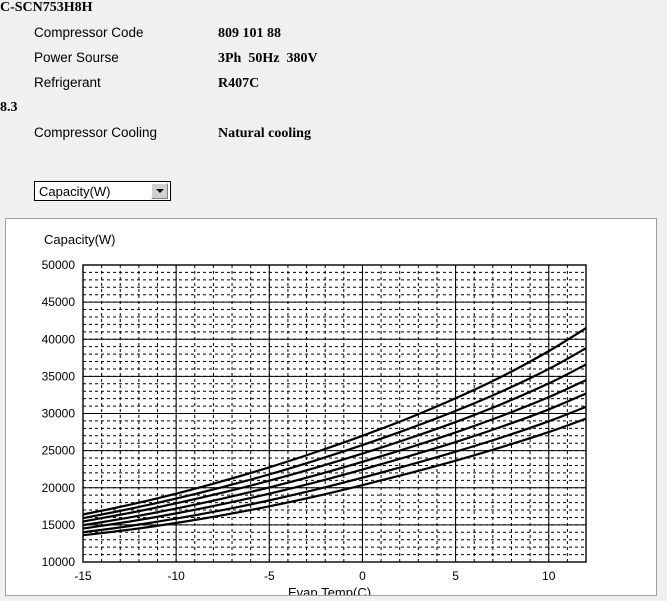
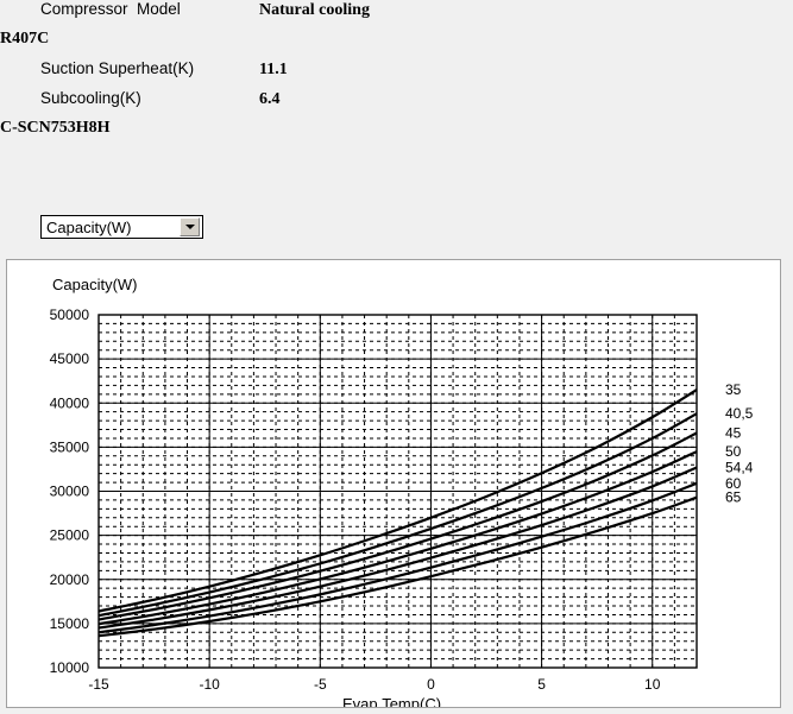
+ Compressor Model
- C-SCN753H8H
+ Natural cooling
- Compressor Code
- 809 101 88
- Power Sourse
- 3Ph 50Hz 380V
- Refrigerant
  R407C
+ Suction Superheat(K)
+ 11.1
+ Subcooling(K)
- 8.3
+ 6.4
- Compressor Cooling
- Natural cooling
+ C-SCN753H8H
  Capacity(W)
  10000
  15000
  20000
  25000
  30000
  35000
  40000
  45000
  50000
  -15
  -10
  -5
  0
  5
  10
  Capacity(W)
  Evap.Temp(C)
+ 35
+ 40,5
+ 45
+ 50
+ 54,4
+ 60
+ 65
